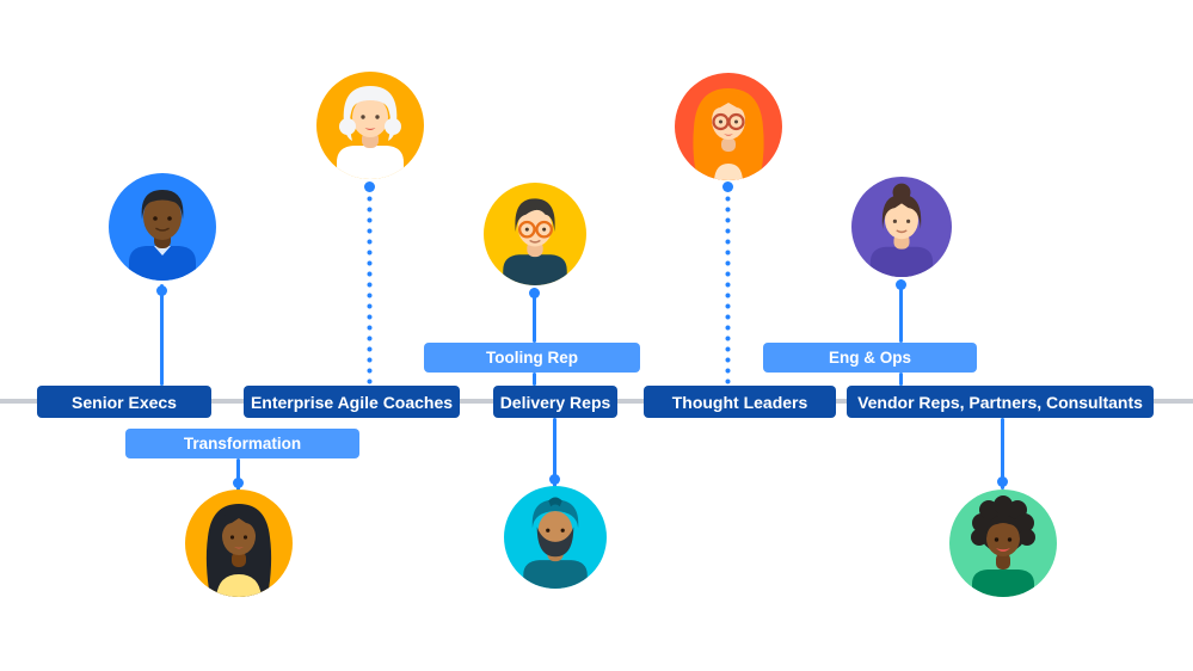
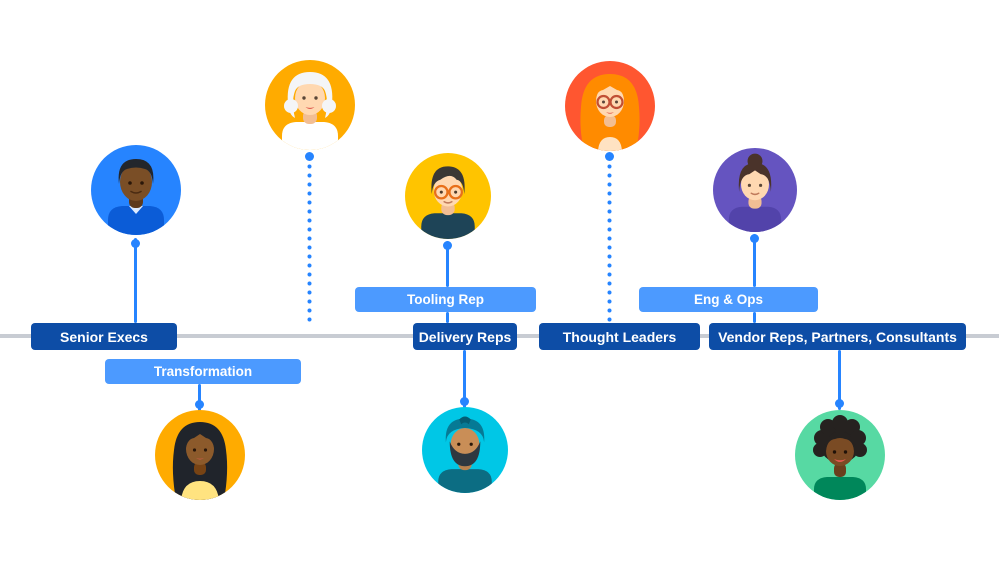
  Senior Execs
- Enterprise Agile Coaches
  Delivery Reps
  Thought Leaders
  Vendor Reps, Partners, Consultants
  Transformation
  Tooling Rep
  Eng & Ops
